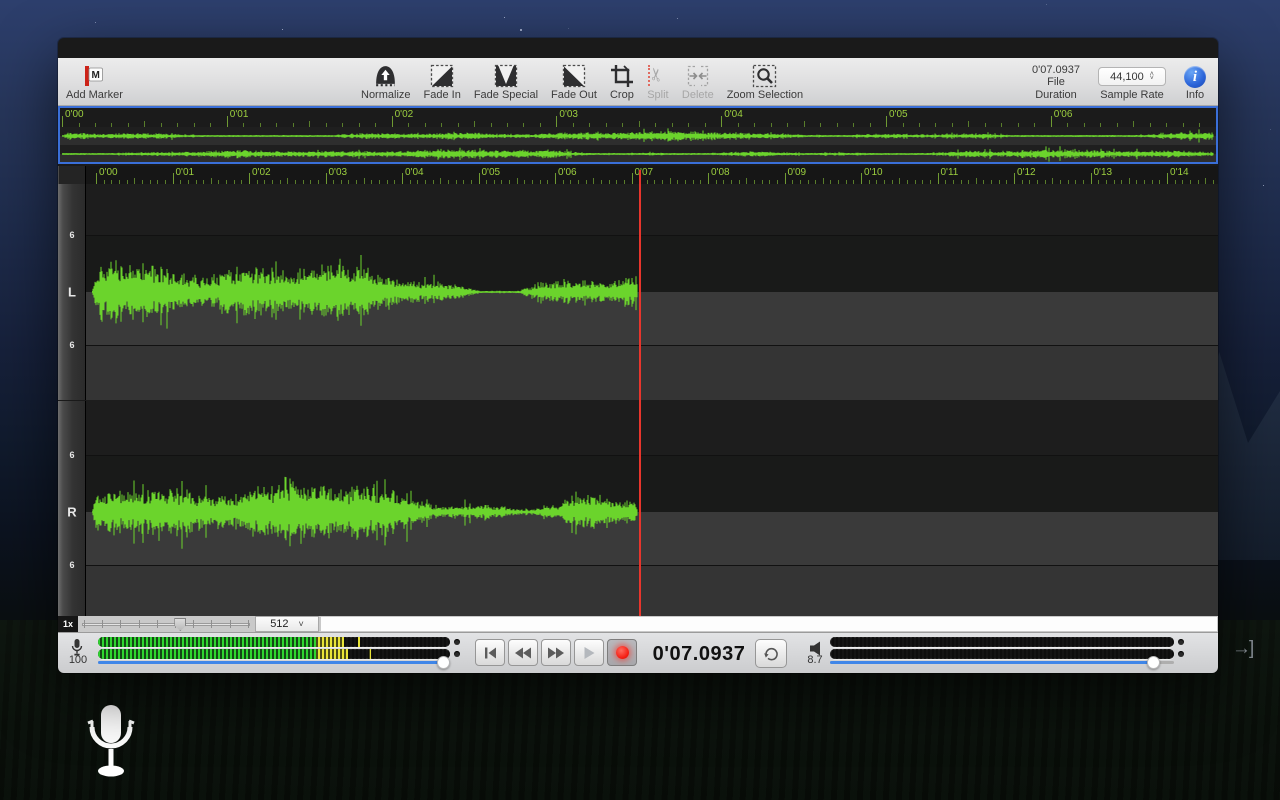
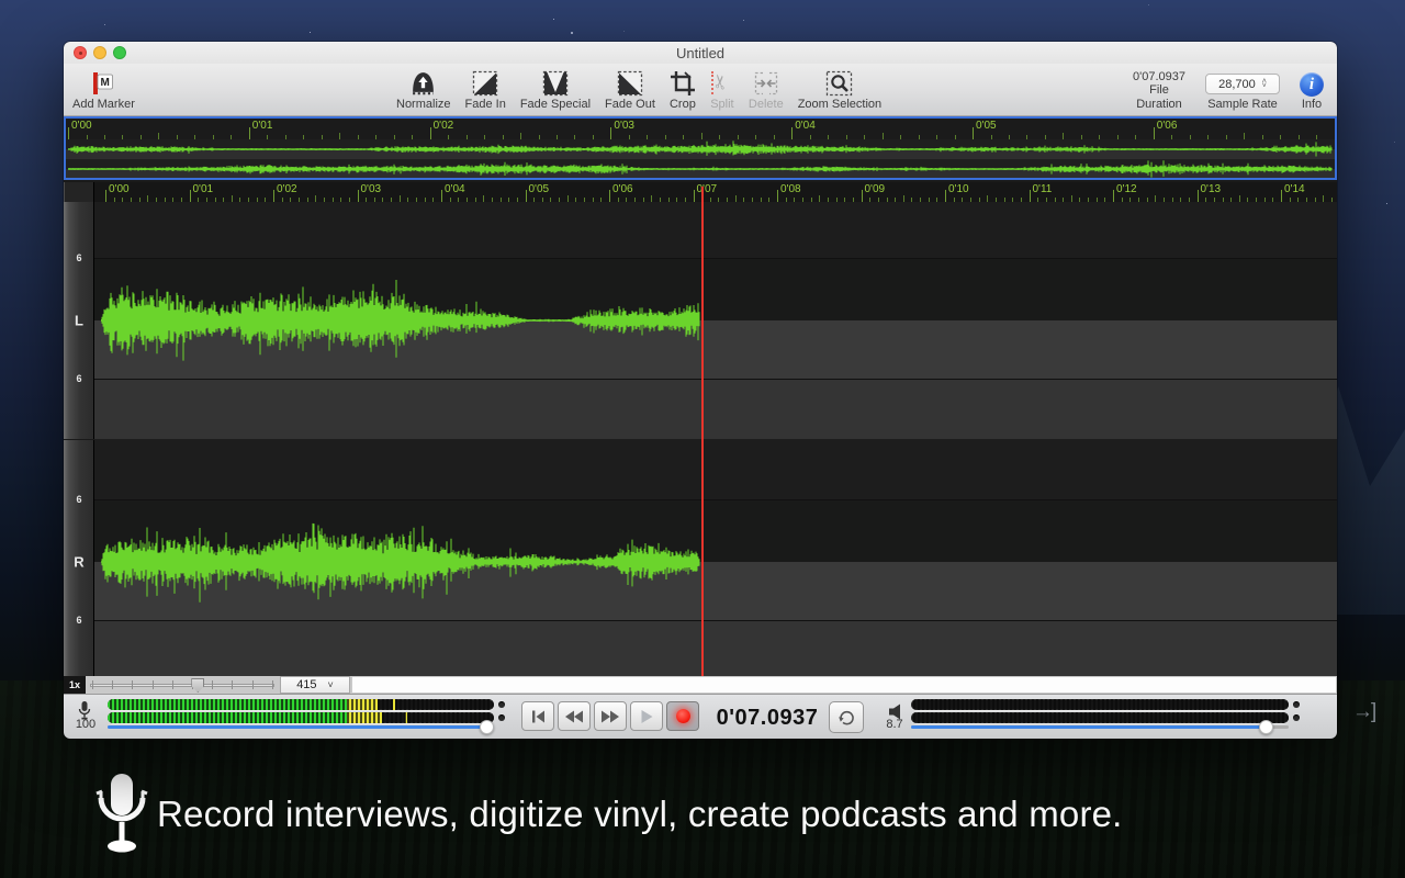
  →]
+ Record interviews, digitize vinyl, create podcasts and more.
+ Untitled
  M
  Add Marker
  Normalize
  Fade In
  Fade Special
  Fade Out
  Crop
  Split
  Delete
  Zoom Selection
  0'07.0937
  File
  Duration
- 44,100
+ 28,700
  Sample Rate
  i
  Info
  0'00
  0'01
  0'02
  0'03
  0'04
  0'05
  0'06
  0'00
  0'01
  0'02
  0'03
  0'04
  0'05
  0'06
  0'07
  0'08
  0'09
  0'10
  0'11
  0'12
  0'13
  0'14
  6
  L
  6
  6
  R
  6
  1x
- 512
+ 415
  ˅
  100
  0'07.0937
  8.7
